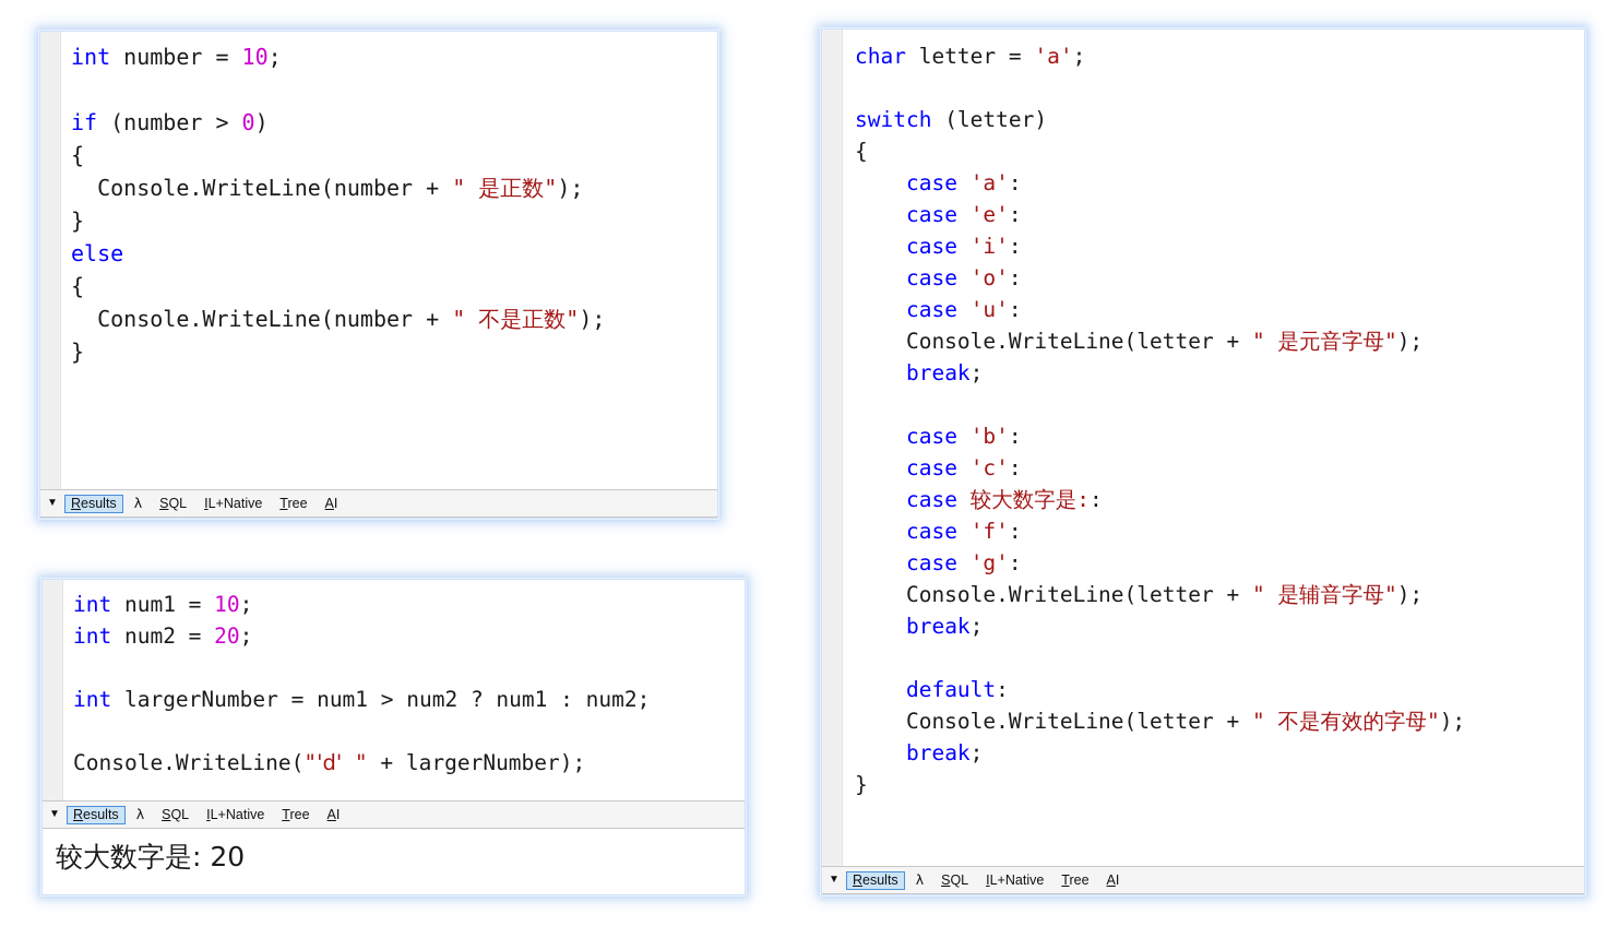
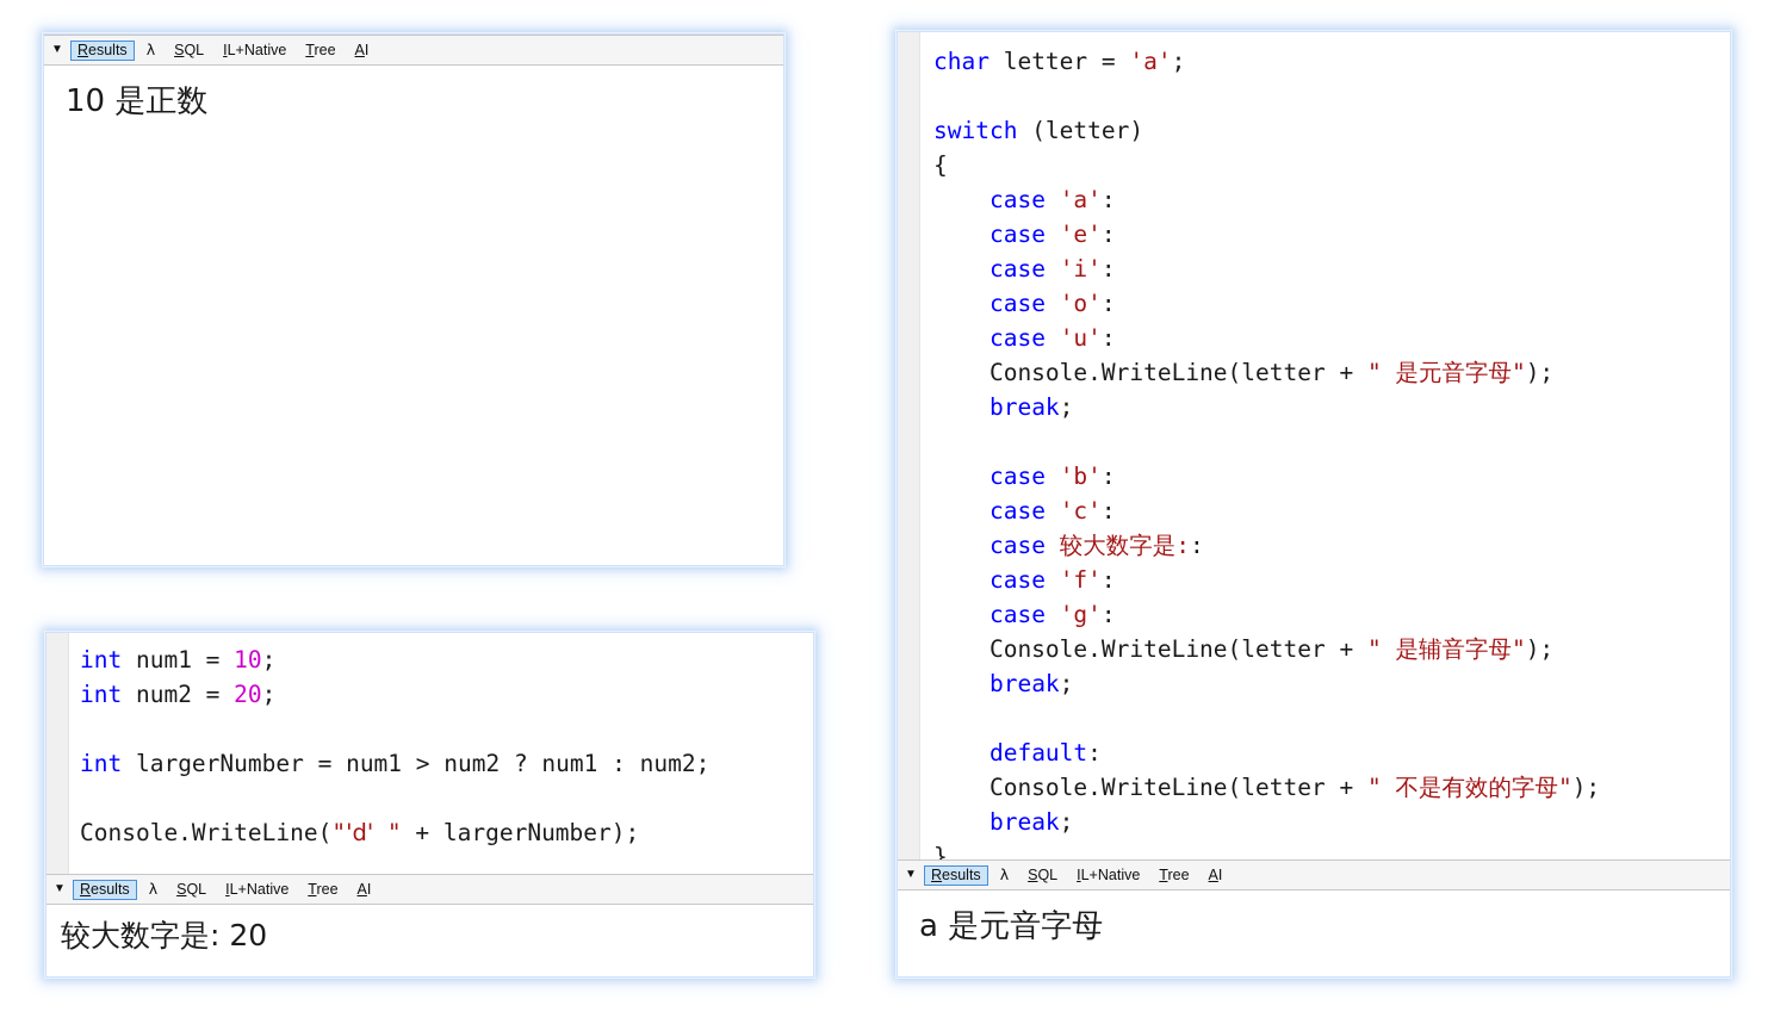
- int number = 10; if (number > 0) { Console.WriteLine(number + " 是正数"); } else { Console.WriteLine(number + " 不是正数"); }
  ▼
  Results
  λ
  SQL
  IL+Native
  Tree
  AI
+ 10 是正数
  int num1 = 10; int num2 = 20; int largerNumber = num1 > num2 ? num1 : num2; Console.WriteLine("'d' " + largerNumber);
  ▼
  Results
  λ
  SQL
  IL+Native
  Tree
  AI
  较大数字是: 20
  char letter = 'a'; switch (letter) { case 'a': case 'e': case 'i': case 'o': case 'u': Console.WriteLine(letter + " 是元音字母"); break; case 'b': case 'c': case 较大数字是:: case 'f': case 'g': Console.WriteLine(letter + " 是辅音字母"); break; default: Console.WriteLine(letter + " 不是有效的字母"); break; }
  ▼
  Results
  λ
  SQL
  IL+Native
  Tree
  AI
+ a 是元音字母
